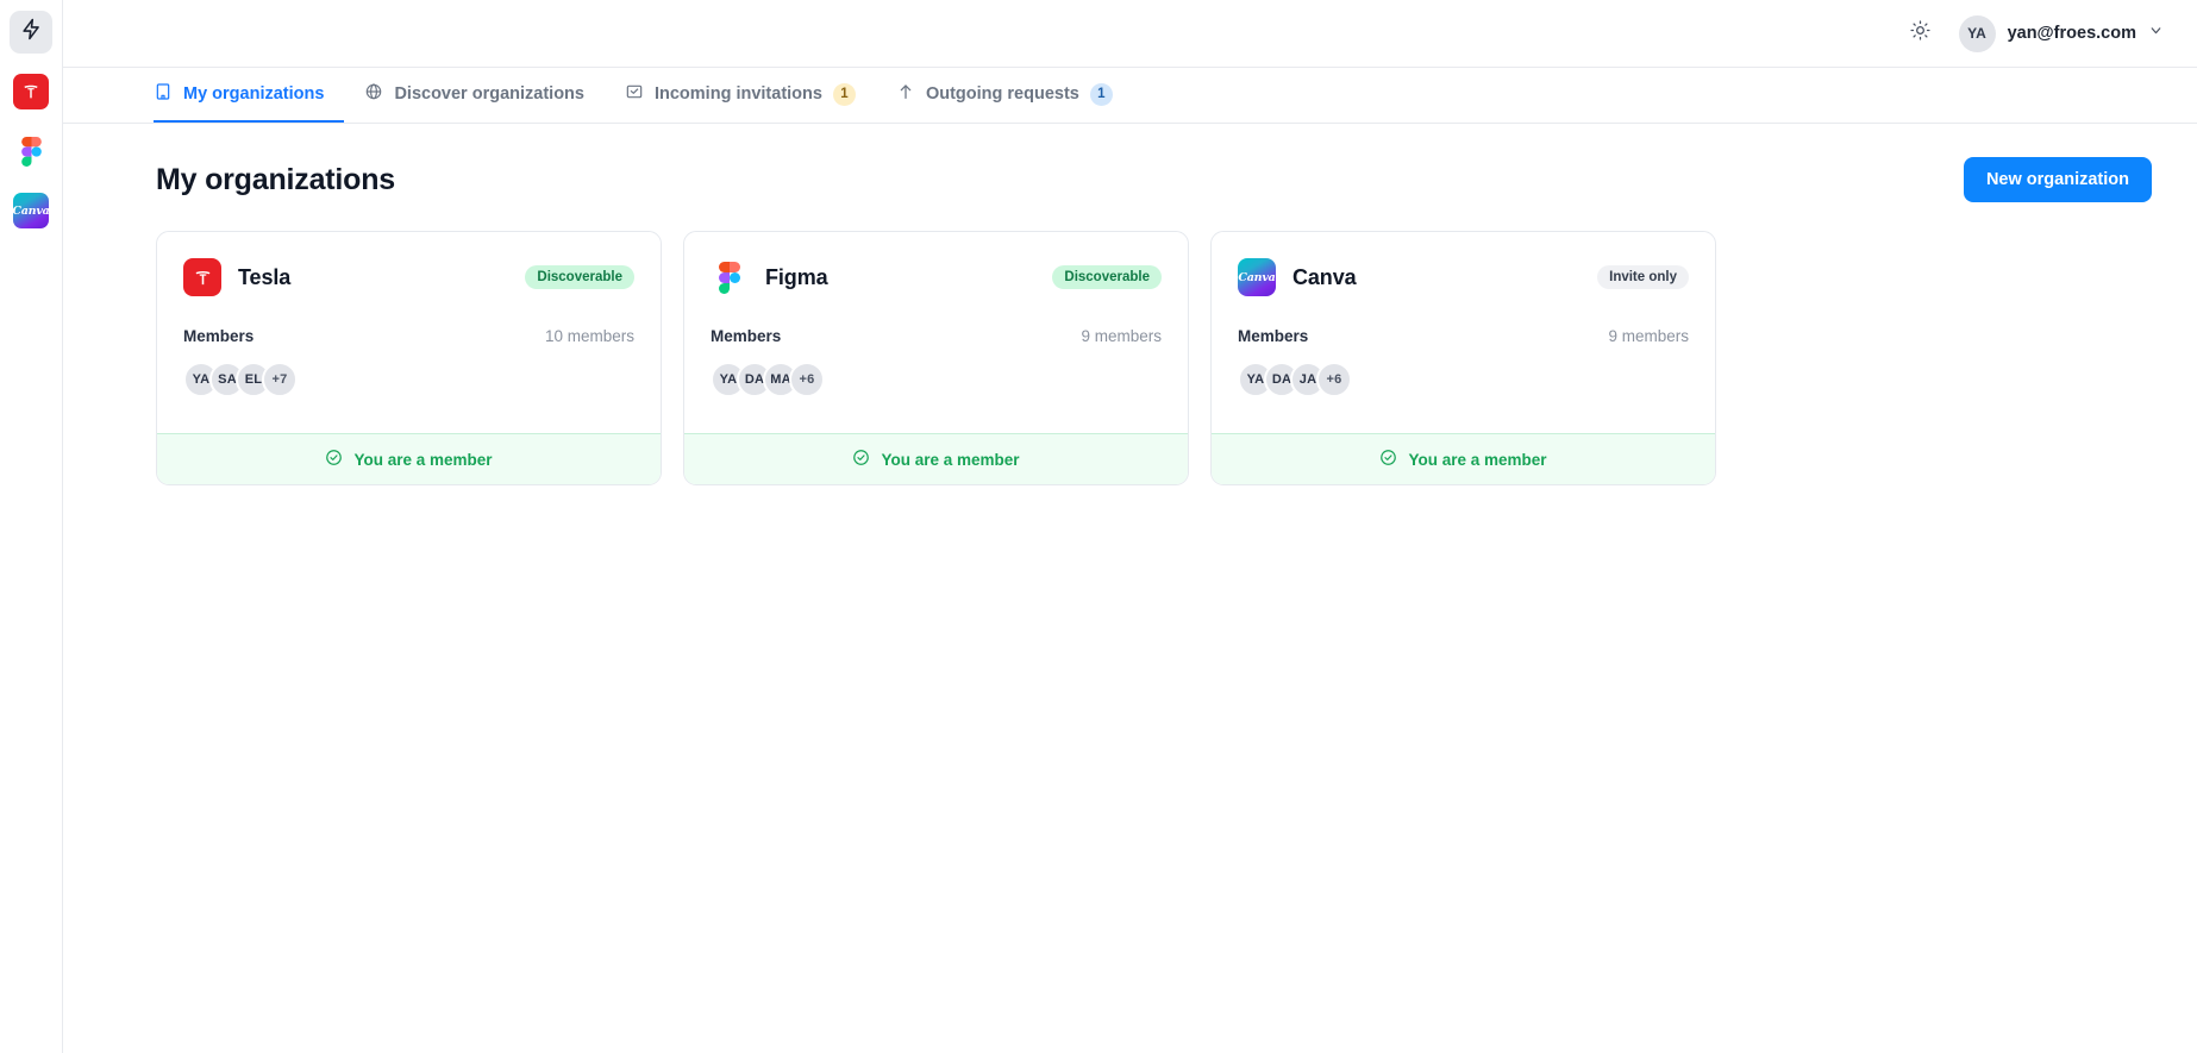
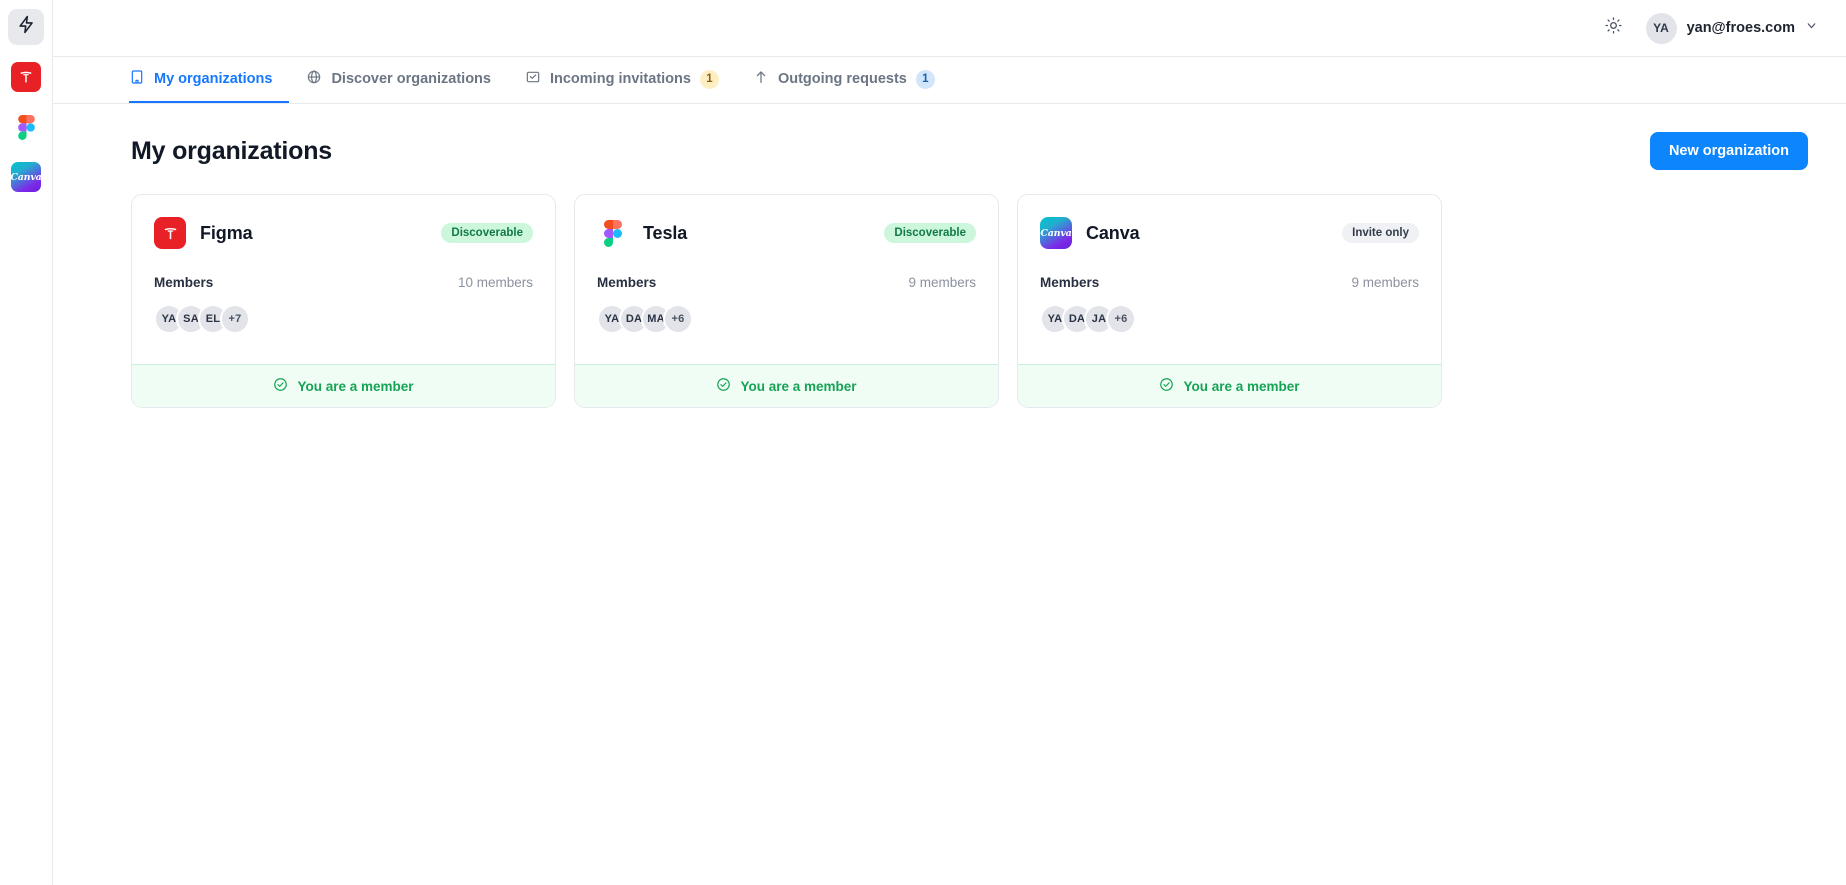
  Canva
  YA
  yan@froes.com
  My organizations
  Discover organizations
  Incoming invitations
  1
  Outgoing requests
  1
  My organizations
  New organization
- Tesla
+ Figma
  Discoverable
  Members
  10 members
  YA
  SA
  EL
  +7
  You are a member
- Figma
+ Tesla
  Discoverable
  Members
  9 members
  YA
  DA
  MA
  +6
  You are a member
  Canva
  Canva
  Invite only
  Members
  9 members
  YA
  DA
  JA
  +6
  You are a member
